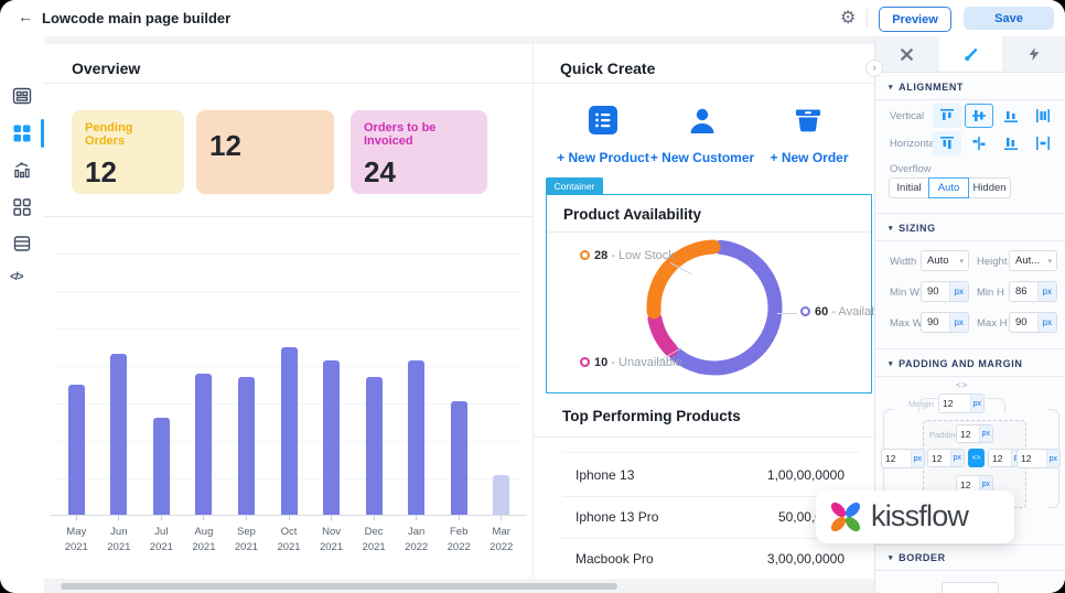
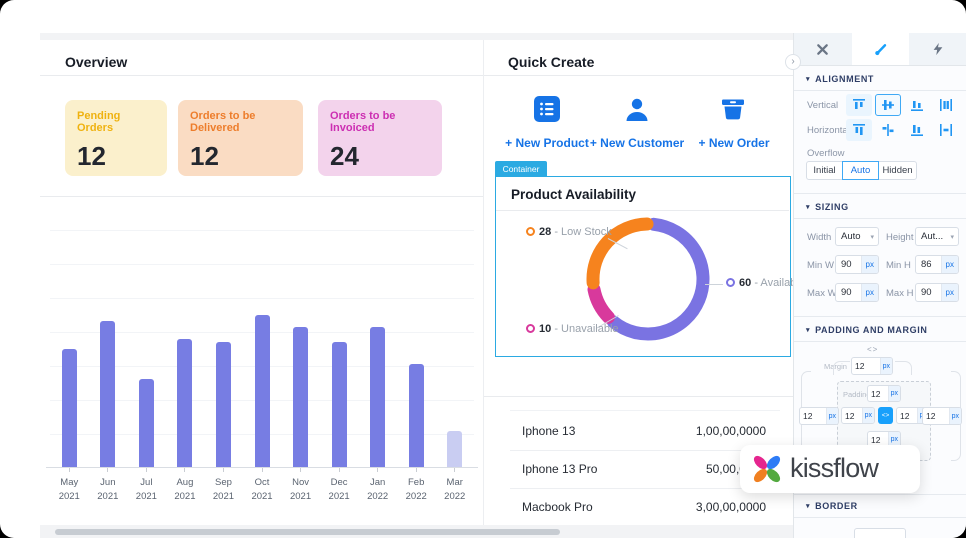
- ←
- Lowcode main page builder
- ⚙
- Preview
- Save
- </>
  Overview
  Pending Orders
  12
+ Orders to be Delivered
  12
  Orders to be Invoiced
  24
  May
  2021
  Jun
  2021
  Jul
  2021
  Aug
  2021
  Sep
  2021
  Oct
  2021
  Nov
  2021
  Dec
  2021
  Jan
  2022
  Feb
  2022
  Mar
  2022
  Quick Create
  + New Product
  + New Customer
  + New Order
  Container
  Product Availability
  28 - Low Stock
  60 - Availa
  10 - Unavailable
- Top Performing Products
  Iphone 13
  1,00,00,0000
  Iphone 13 Pro
  Macbook Pro
  3,00,00,0000
  ALIGNMENT
  Vertical
  Horizont
  Overflow
  Initial
  Auto
  Hidden
  SIZING
  Width
  Auto
  Height
  Aut...
  Min W
  90
  px
  Min H
  86
  px
  Max W
  90
  px
  Max H
  90
  px
  PADDING AND MARGIN
  <>
  Margin
  12
  Paddin
  12
  12
  12
  12
  12
  12
  BORDER
  ›
  kissflow
